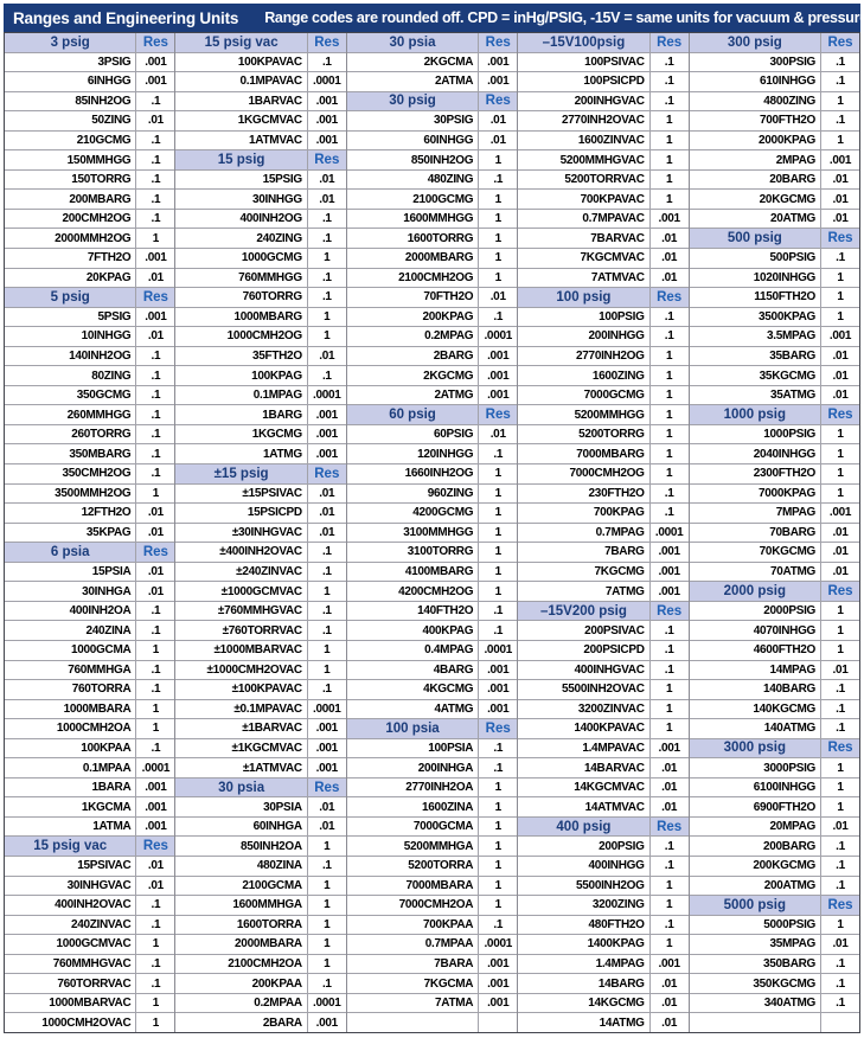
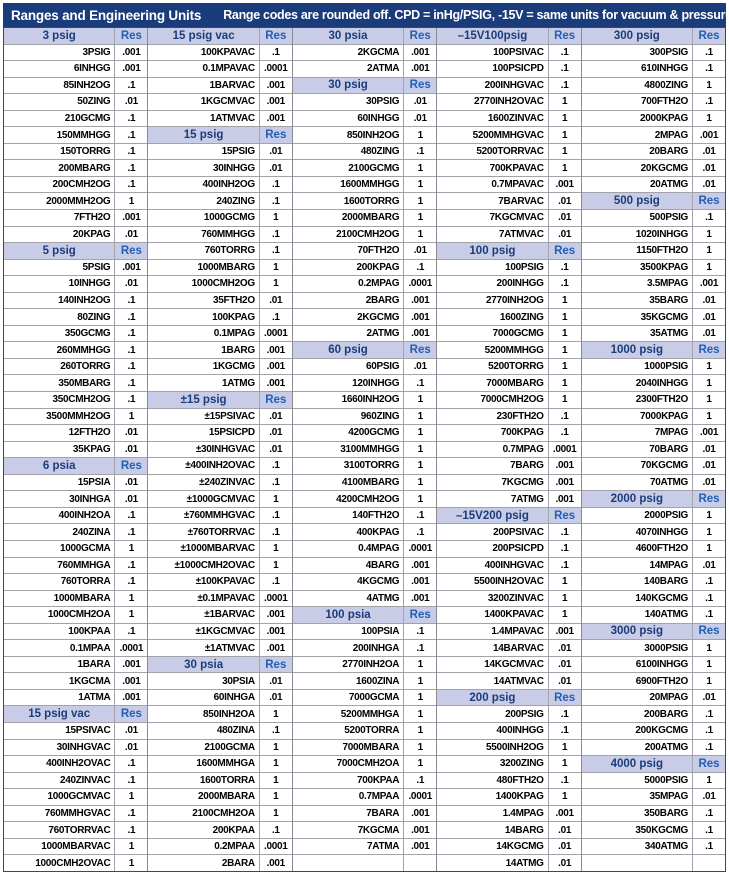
  Ranges and Engineering Units
  Range codes are rounded off. CPD = inHg/PSIG, -15V = same units for vacuum & pressur
  3 psig
  Res
  3PSIG
  .001
  6INHGG
  .001
  85INH2OG
  .1
  50ZING
  .01
  210GCMG
  .1
  150MMHGG
  .1
  150TORRG
  .1
  200MBARG
  .1
  200CMH2OG
  .1
  2000MMH2OG
  1
  7FTH2O
  .001
  20KPAG
  .01
  5 psig
  Res
  5PSIG
  .001
  10INHGG
  .01
  140INH2OG
  .1
  80ZING
  .1
  350GCMG
  .1
  260MMHGG
  .1
  260TORRG
  .1
  350MBARG
  .1
  350CMH2OG
  .1
  3500MMH2OG
  1
  12FTH2O
  .01
  35KPAG
  .01
  6 psia
  Res
  15PSIA
  .01
  30INHGA
  .01
  400INH2OA
  .1
  240ZINA
  .1
  1000GCMA
  1
  760MMHGA
  .1
  760TORRA
  .1
  1000MBARA
  1
  1000CMH2OA
  1
  100KPAA
  .1
  0.1MPAA
  .0001
  1BARA
  .001
  1KGCMA
  .001
  1ATMA
  .001
  15 psig vac
  Res
  15PSIVAC
  .01
  30INHGVAC
  .01
  400INH2OVAC
  .1
  240ZINVAC
  .1
  1000GCMVAC
  1
  760MMHGVAC
  .1
  760TORRVAC
  .1
  1000MBARVAC
  1
  1000CMH2OVAC
  1
  15 psig vac
  Res
  100KPAVAC
  .1
  0.1MPAVAC
  .0001
  1BARVAC
  .001
  1KGCMVAC
  .001
  1ATMVAC
  .001
  15 psig
  Res
  15PSIG
  .01
  30INHGG
  .01
  400INH2OG
  .1
  240ZING
  .1
  1000GCMG
  1
  760MMHGG
  .1
  760TORRG
  .1
  1000MBARG
  1
  1000CMH2OG
  1
  35FTH2O
  .01
  100KPAG
  .1
  0.1MPAG
  .0001
  1BARG
  .001
  1KGCMG
  .001
  1ATMG
  .001
  ±15 psig
  Res
  ±15PSIVAC
  .01
  15PSICPD
  .01
  ±30INHGVAC
  .01
  ±400INH2OVAC
  .1
  ±240ZINVAC
  .1
  ±1000GCMVAC
  1
  ±760MMHGVAC
  .1
  ±760TORRVAC
  .1
  ±1000MBARVAC
  1
  ±1000CMH2OVAC
  1
  ±100KPAVAC
  .1
  ±0.1MPAVAC
  .0001
  ±1BARVAC
  .001
  ±1KGCMVAC
  .001
  ±1ATMVAC
  .001
  30 psia
  Res
  30PSIA
  .01
  60INHGA
  .01
  850INH2OA
  1
  480ZINA
  .1
  2100GCMA
  1
  1600MMHGA
  1
  1600TORRA
  1
  2000MBARA
  1
  2100CMH2OA
  1
  200KPAA
  .1
  0.2MPAA
  .0001
  2BARA
  .001
  30 psia
  Res
  2KGCMA
  .001
  2ATMA
  .001
  30 psig
  Res
  30PSIG
  .01
  60INHGG
  .01
  850INH2OG
  1
  480ZING
  .1
  2100GCMG
  1
  1600MMHGG
  1
  1600TORRG
  1
  2000MBARG
  1
  2100CMH2OG
  1
  70FTH2O
  .01
  200KPAG
  .1
  0.2MPAG
  .0001
  2BARG
  .001
  2KGCMG
  .001
  2ATMG
  .001
  60 psig
  Res
  60PSIG
  .01
  120INHGG
  .1
  1660INH2OG
  1
  960ZING
  1
  4200GCMG
  1
  3100MMHGG
  1
  3100TORRG
  1
  4100MBARG
  1
  4200CMH2OG
  1
  140FTH2O
  .1
  400KPAG
  .1
  0.4MPAG
  .0001
  4BARG
  .001
  4KGCMG
  .001
  4ATMG
  .001
  100 psia
  Res
  100PSIA
  .1
  200INHGA
  .1
  2770INH2OA
  1
  1600ZINA
  1
  7000GCMA
  1
  5200MMHGA
  1
  5200TORRA
  1
  7000MBARA
  1
  7000CMH2OA
  1
  700KPAA
  .1
  0.7MPAA
  .0001
  7BARA
  .001
  7KGCMA
  .001
  7ATMA
  .001
  –15V100psig
  Res
  100PSIVAC
  .1
  100PSICPD
  .1
  200INHGVAC
  .1
  2770INH2OVAC
  1
  1600ZINVAC
  1
  5200MMHGVAC
  1
  5200TORRVAC
  1
  700KPAVAC
  1
  0.7MPAVAC
  .001
  7BARVAC
  .01
  7KGCMVAC
  .01
  7ATMVAC
  .01
  100 psig
  Res
  100PSIG
  .1
  200INHGG
  .1
  2770INH2OG
  1
  1600ZING
  1
  7000GCMG
  1
  5200MMHGG
  1
  5200TORRG
  1
  7000MBARG
  1
  7000CMH2OG
  1
  230FTH2O
  .1
  700KPAG
  .1
  0.7MPAG
  .0001
  7BARG
  .001
  7KGCMG
  .001
  7ATMG
  .001
  –15V200 psig
  Res
  200PSIVAC
  .1
  200PSICPD
  .1
  400INHGVAC
  .1
  5500INH2OVAC
  1
  3200ZINVAC
  1
  1400KPAVAC
  1
  1.4MPAVAC
  .001
  14BARVAC
  .01
  14KGCMVAC
  .01
  14ATMVAC
  .01
- 400 psig
+ 200 psig
  Res
  200PSIG
  .1
  400INHGG
  .1
  5500INH2OG
  1
  3200ZING
  1
  480FTH2O
  .1
  1400KPAG
  1
  1.4MPAG
  .001
  14BARG
  .01
  14KGCMG
  .01
  14ATMG
  .01
  300 psig
  Res
  300PSIG
  .1
  610INHGG
  .1
  4800ZING
  1
  700FTH2O
  .1
  2000KPAG
  1
  2MPAG
  .001
  20BARG
  .01
  20KGCMG
  .01
  20ATMG
  .01
  500 psig
  Res
  500PSIG
  .1
  1020INHGG
  1
  1150FTH2O
  1
  3500KPAG
  1
  3.5MPAG
  .001
  35BARG
  .01
  35KGCMG
  .01
  35ATMG
  .01
  1000 psig
  Res
  1000PSIG
  1
  2040INHGG
  1
  2300FTH2O
  1
  7000KPAG
  1
  7MPAG
  .001
  70BARG
  .01
  70KGCMG
  .01
  70ATMG
  .01
  2000 psig
  Res
  2000PSIG
  1
  4070INHGG
  1
  4600FTH2O
  1
  14MPAG
  .01
  140BARG
  .1
  140KGCMG
  .1
  140ATMG
  .1
  3000 psig
  Res
  3000PSIG
  1
  6100INHGG
  1
  6900FTH2O
  1
  20MPAG
  .01
  200BARG
  .1
  200KGCMG
  .1
  200ATMG
  .1
- 5000 psig
+ 4000 psig
  Res
  5000PSIG
  1
  35MPAG
  .01
  350BARG
  .1
  350KGCMG
  .1
  340ATMG
  .1
